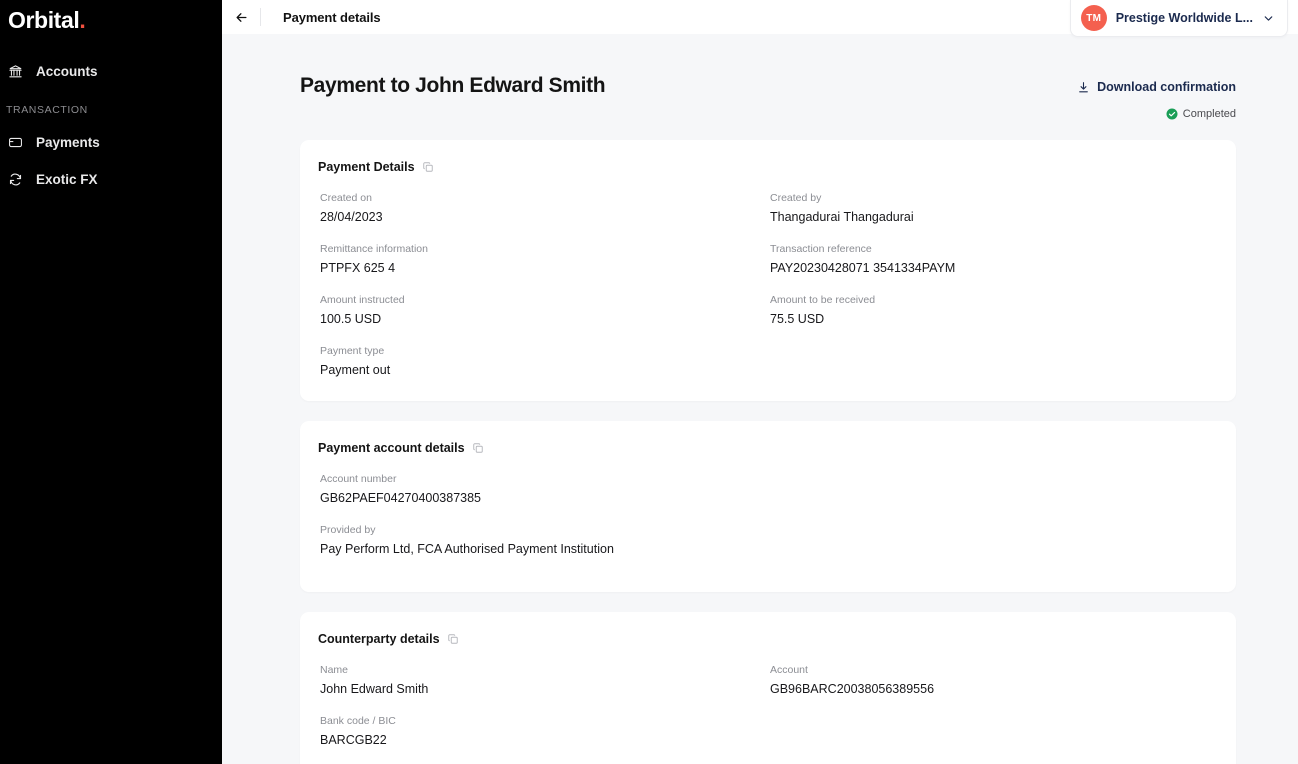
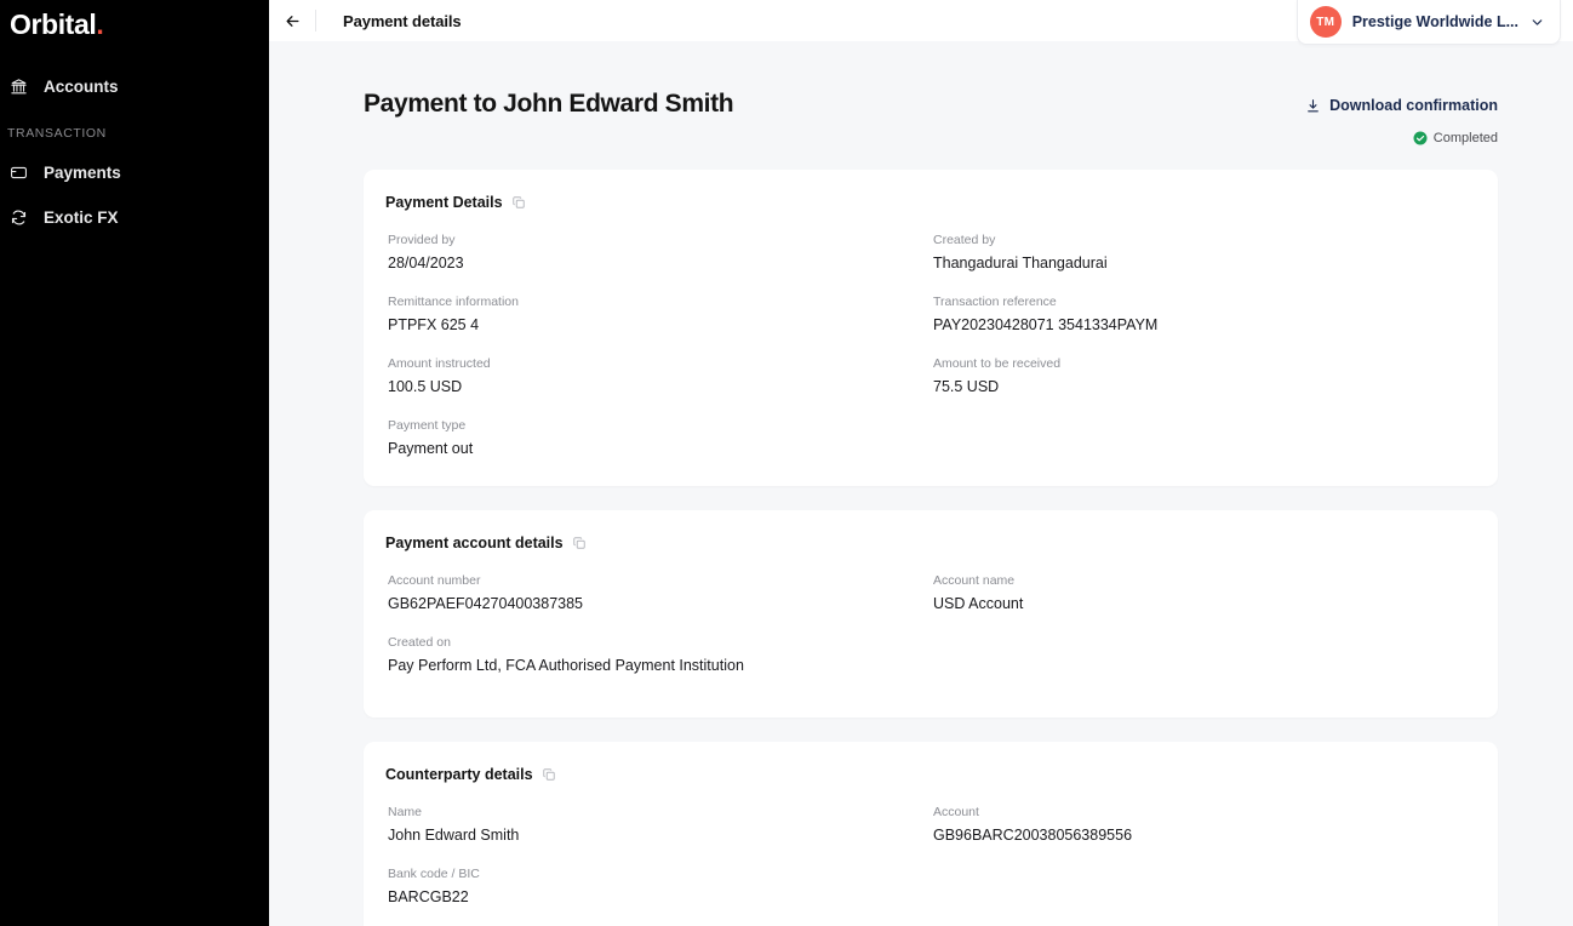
  Orbital
  .
  Accounts
  TRANSACTION
  Payments
  Exotic FX
  Payment details
  TM
  Prestige Worldwide L...
  Payment to John Edward Smith
  Download confirmation
  Completed
  Payment Details
- Created on
+ Provided by
  28/04/2023
  Created by
  Thangadurai Thangadurai
  Remittance information
  PTPFX 625 4
  Transaction reference
  PAY20230428071 3541334PAYM
  Amount instructed
  100.5 USD
  Amount to be received
  75.5 USD
  Payment type
  Payment out
  Payment account details
  Account number
  GB62PAEF04270400387385
+ Account name
+ USD Account
- Provided by
+ Created on
  Pay Perform Ltd, FCA Authorised Payment Institution
  Counterparty details
  Name
  John Edward Smith
  Account
  GB96BARC20038056389556
  Bank code / BIC
  BARCGB22
